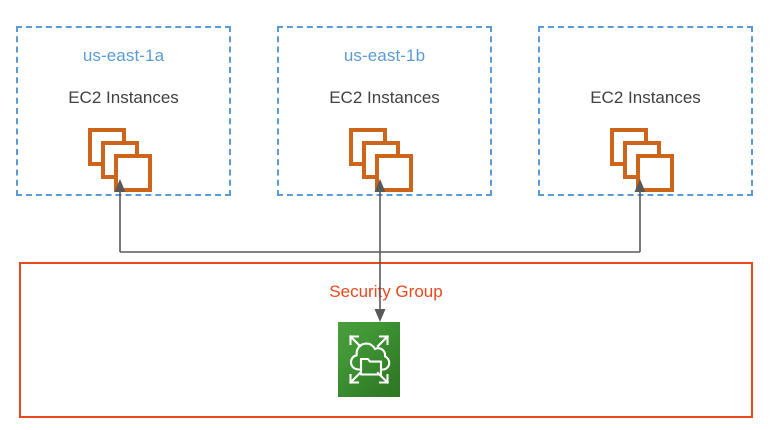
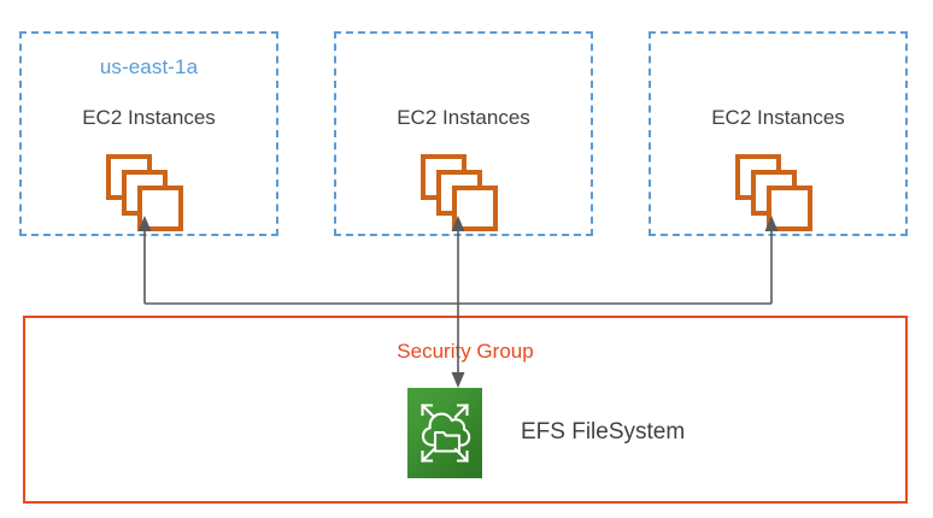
  us-east-1a
  EC2 Instances
- us-east-1b
  EC2 Instances
  EC2 Instances
  Securiy Group
+ EFS FileSystem
